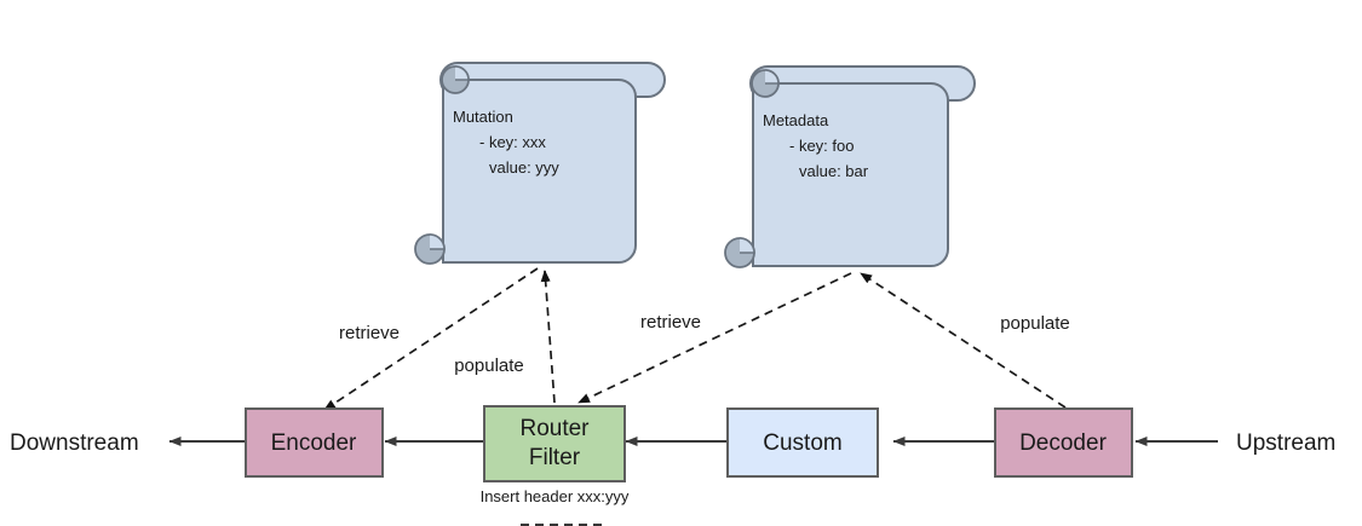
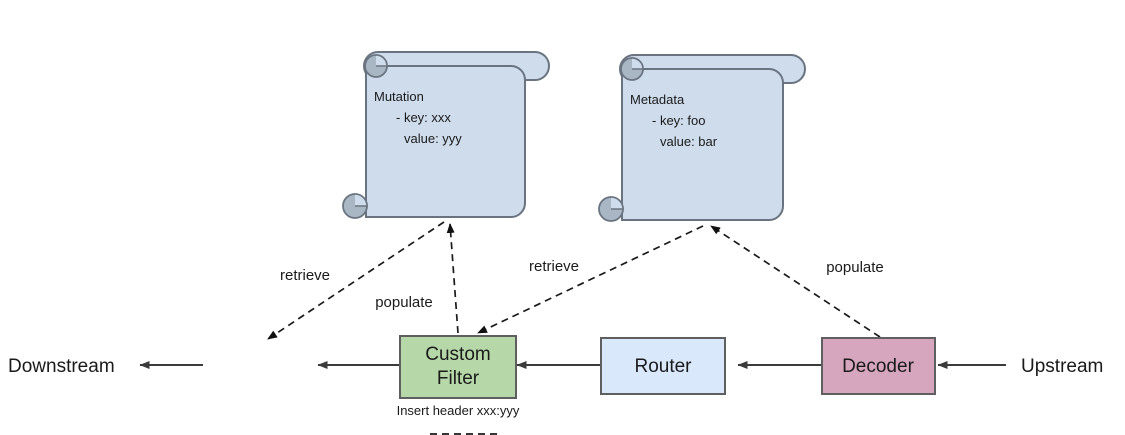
  Mutation
  - key: xxx
  value: yyy
  Metadata
  - key: foo
  value: bar
- Encoder
- Router
+ Custom
  Filter
- Custom
+ Router
  Decoder
  Downstream
  Upstream
  retrieve
  populate
  retrieve
  populate
  Insert header xxx:yyy
